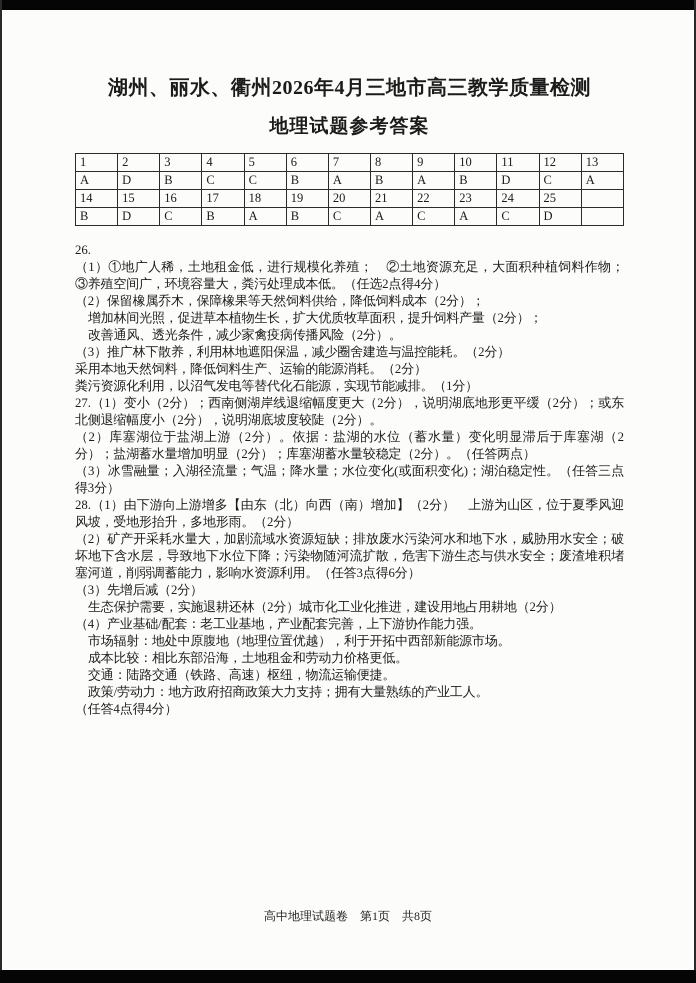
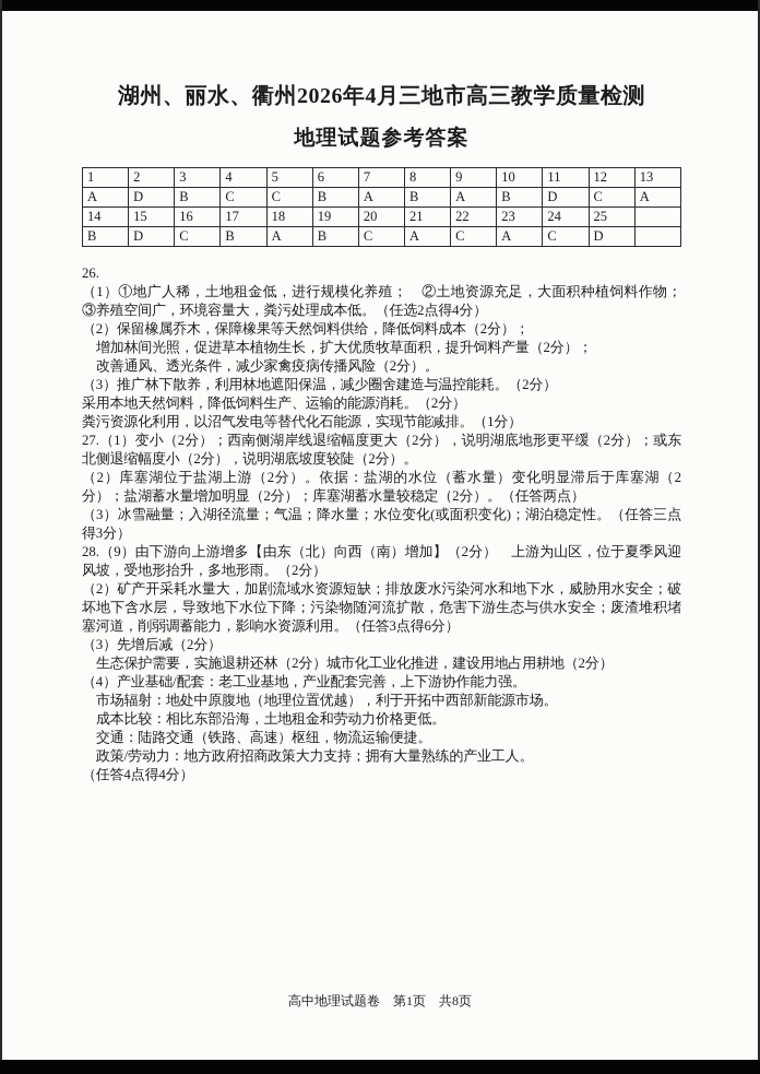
  湖州、丽水、衢州2026年4月三地市高三教学质量检测
  地理试题参考答案
  1	2	3	4	5	6	7	8	9	10	11	12	13
  A	D	B	C	C	B	A	B	A	B	D	C	A
  14	15	16	17	18	19	20	21	22	23	24	25
  B	D	C	B	A	B	C	A	C	A	C	D
  26.
  （1）①地广人稀，土地租金低，进行规模化养殖； ②土地资源充足，大面积种植饲料作物； ③养殖空间广，环境容量大，粪污处理成本低。（任选2点得4分）
  （2）保留橡属乔木，保障橡果等天然饲料供给，降低饲料成本（2分）；
  增加林间光照，促进草本植物生长，扩大优质牧草面积，提升饲料产量（2分）；
  改善通风、透光条件，减少家禽疫病传播风险（2分）。
  （3）推广林下散养，利用林地遮阳保温，减少圈舍建造与温控能耗。（2分）
  采用本地天然饲料，降低饲料生产、运输的能源消耗。（2分）
  粪污资源化利用，以沼气发电等替代化石能源，实现节能减排。（1分）
  27.（1）变小（2分）；西南侧湖岸线退缩幅度更大（2分），说明湖底地形更平缓（2分）；或东北侧退缩幅度小（2分），说明湖底坡度较陡（2分）。
  （2）库塞湖位于盐湖上游（2分）。依据：盐湖的水位（蓄水量）变化明显滞后于库塞湖（2分）；盐湖蓄水量增加明显（2分）；库塞湖蓄水量较稳定（2分）。（任答两点）
  （3）冰雪融量；入湖径流量；气温；降水量；水位变化(或面积变化)；湖泊稳定性。（任答三点得3分）
- 28.（1）由下游向上游增多【由东（北）向西（南）增加】（2分） 上游为山区，位于夏季风迎风坡，受地形抬升，多地形雨。（2分）
+ 28.（9）由下游向上游增多【由东（北）向西（南）增加】（2分） 上游为山区，位于夏季风迎风坡，受地形抬升，多地形雨。（2分）
  （2）矿产开采耗水量大，加剧流域水资源短缺；排放废水污染河水和地下水，威胁用水安全；破坏地下含水层，导致地下水位下降；污染物随河流扩散，危害下游生态与供水安全；废渣堆积堵塞河道，削弱调蓄能力，影响水资源利用。（任答3点得6分）
  （3）先增后减（2分）
  生态保护需要，实施退耕还林（2分）城市化工业化推进，建设用地占用耕地（2分）
  （4）产业基础/配套：老工业基地，产业配套完善，上下游协作能力强。
  市场辐射：地处中原腹地（地理位置优越），利于开拓中西部新能源市场。
  成本比较：相比东部沿海，土地租金和劳动力价格更低。
  交通：陆路交通（铁路、高速）枢纽，物流运输便捷。
  政策/劳动力：地方政府招商政策大力支持；拥有大量熟练的产业工人。
  （任答4点得4分）
  高中地理试题卷 第1页 共8页
